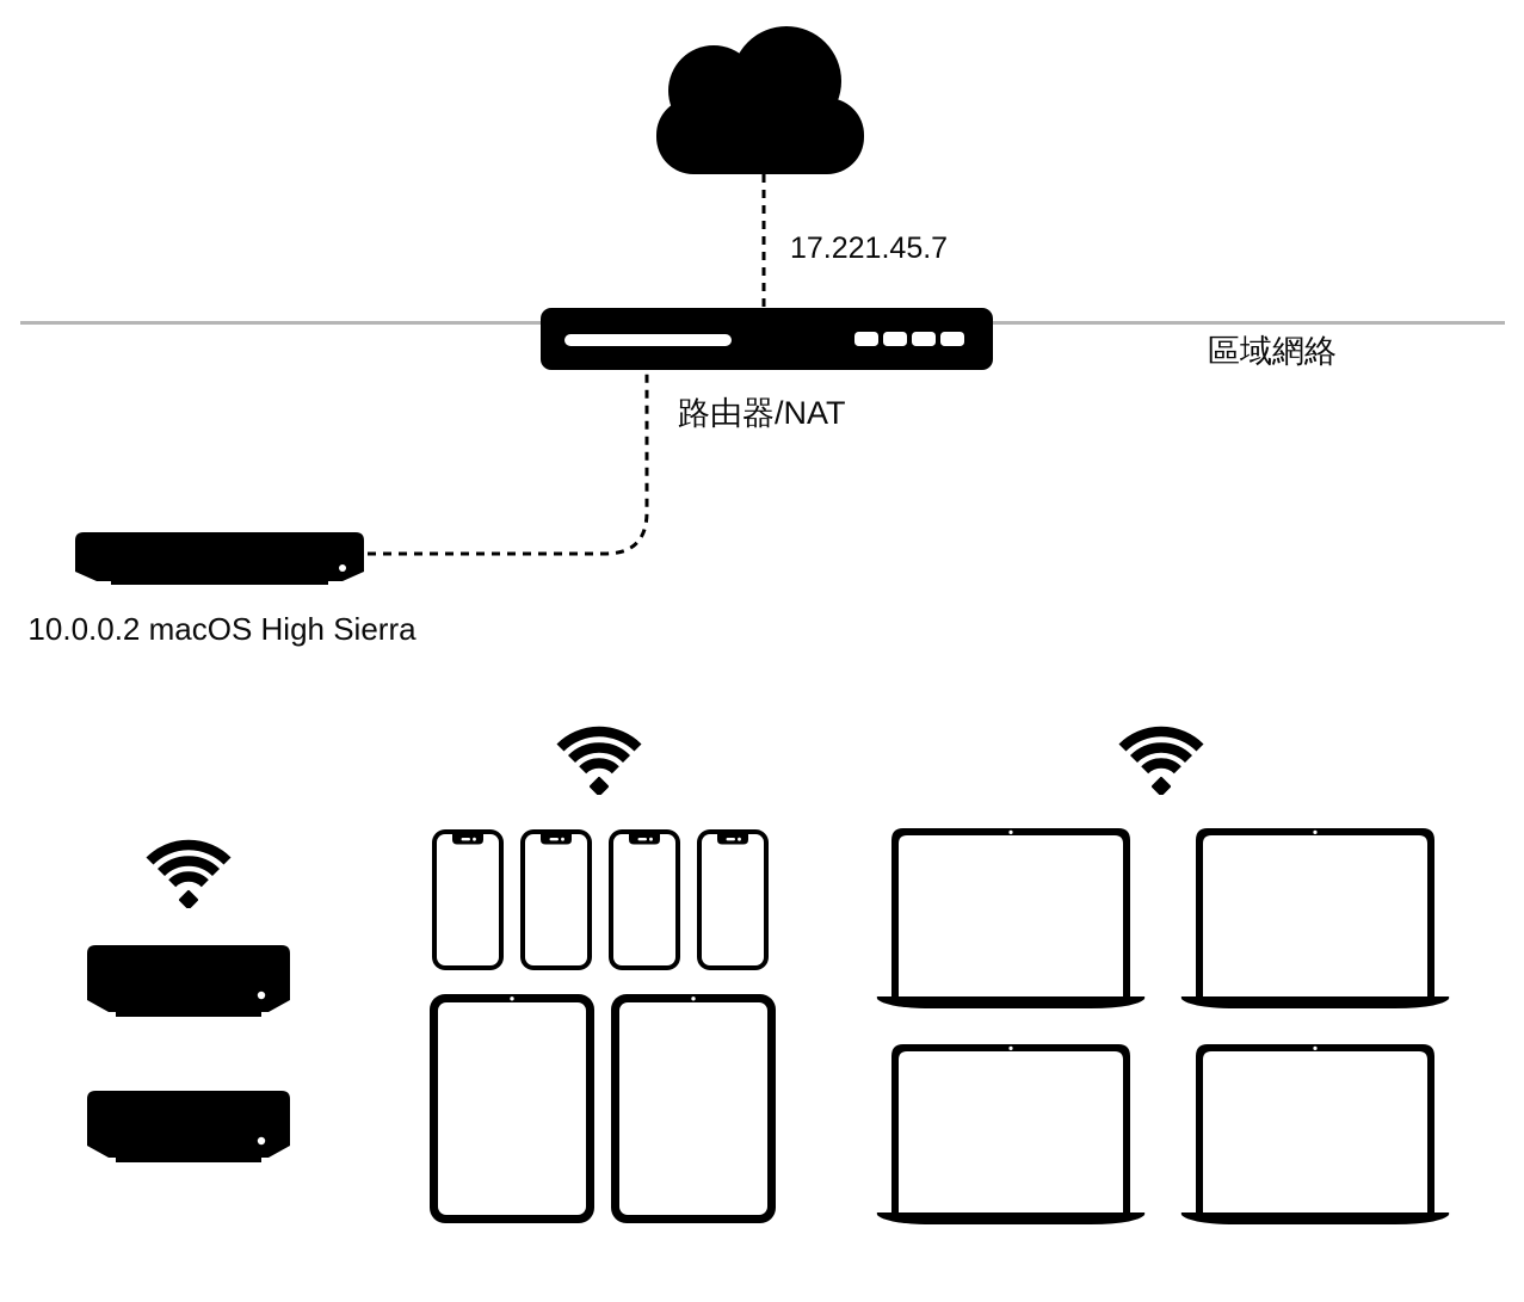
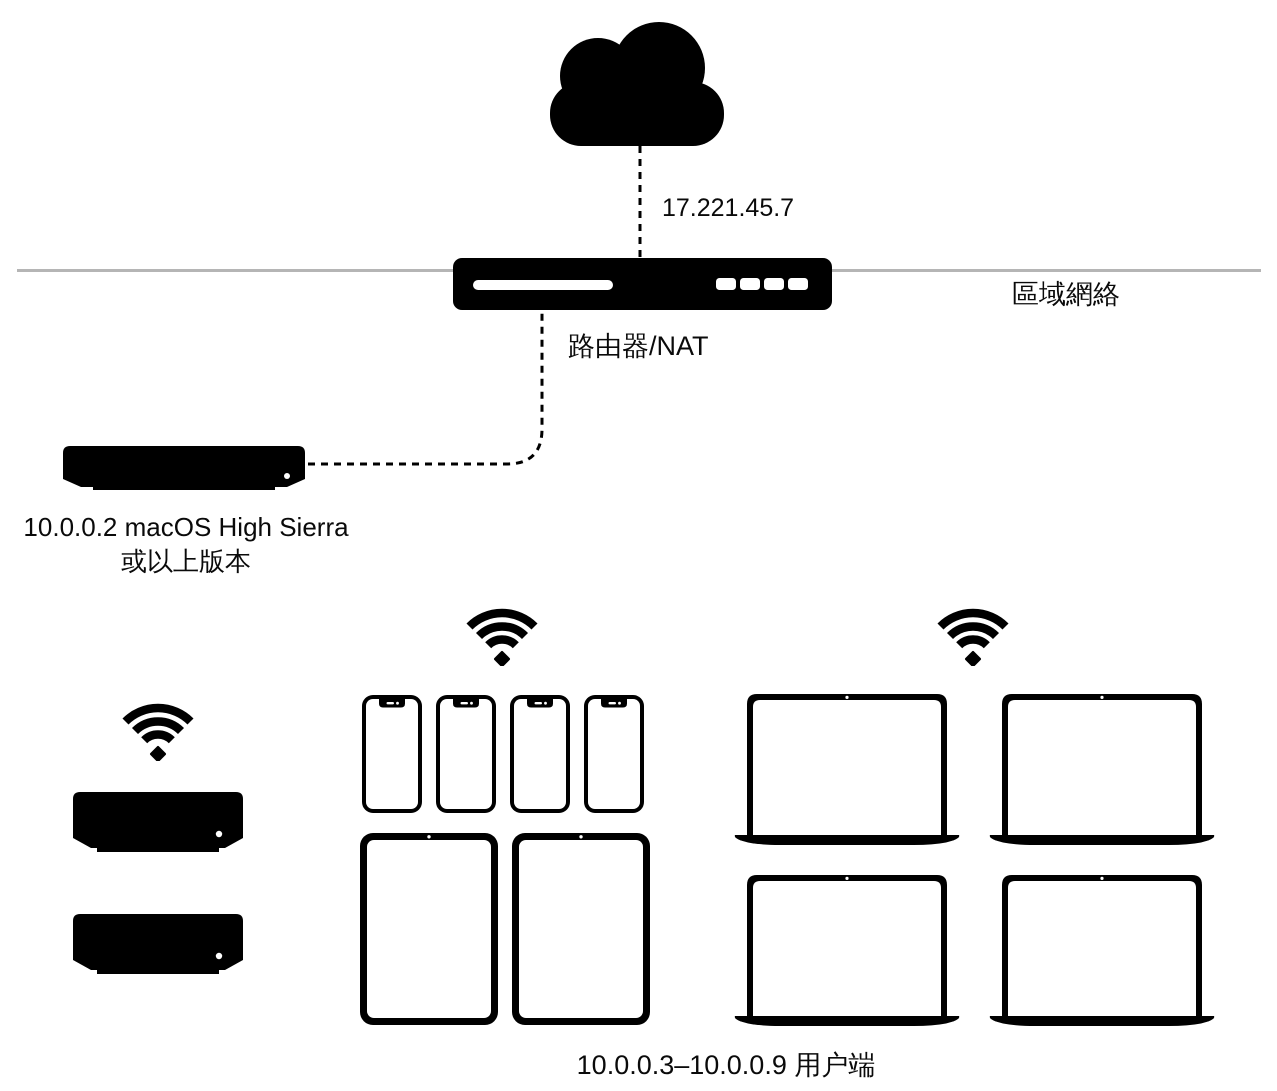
  17.221.45.7
  路由器/NAT
  區域網絡
  10.0.0.2 macOS High Sierra
+ 或以上版本
+ 10.0.0.3–10.0.0.9 用户端
